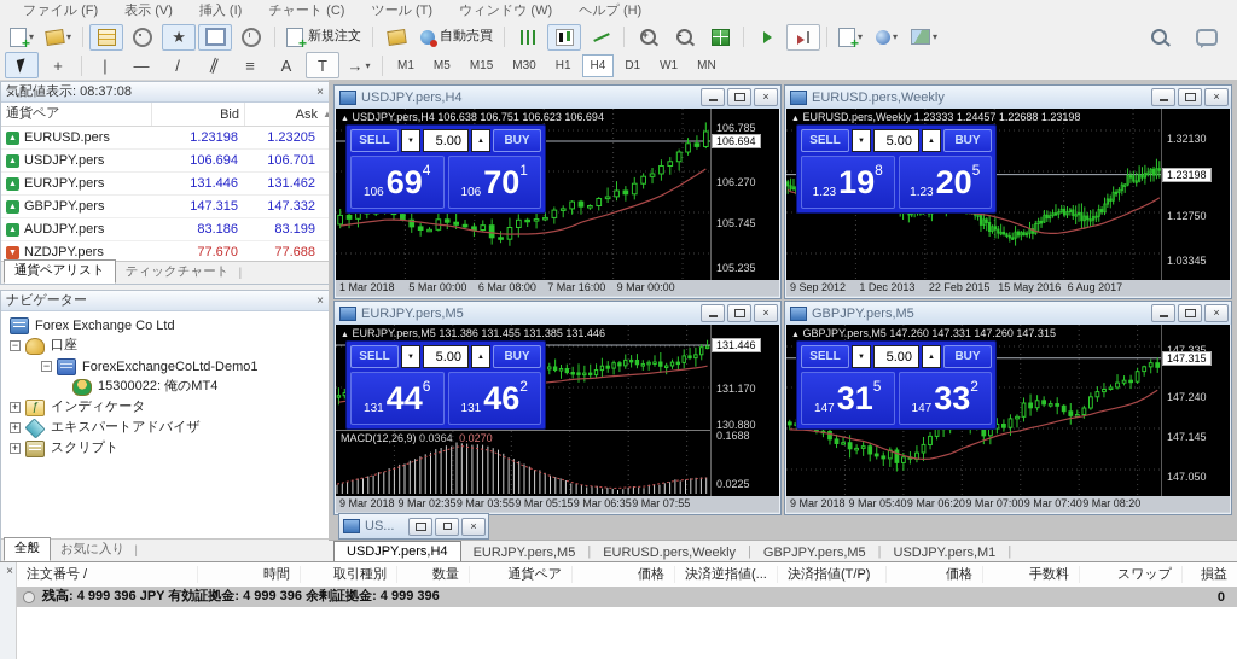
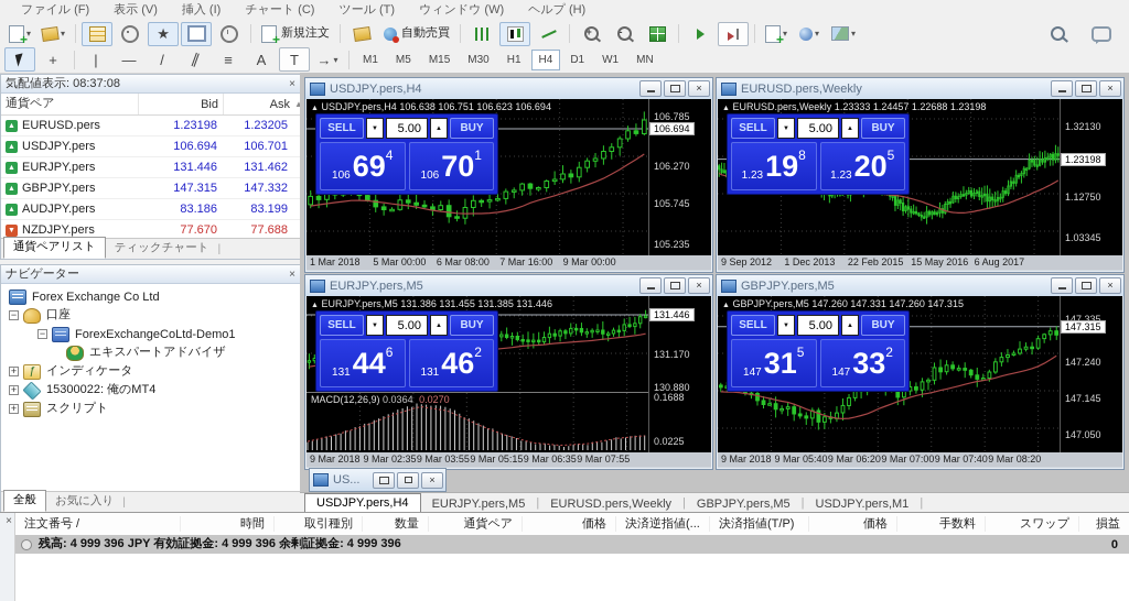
  ファイル (F)
  表示 (V)
  挿入 (I)
  チャート (C)
  ツール (T)
  ウィンドウ (W)
  ヘルプ (H)
  ▾
  ▾
  ★
  新規注文
  自動売買
  +
  -
  ▾
  ▾
  ▾
  +
  |
  —
  /
  ≡
  A
  T
  →
  ▾
  M1
  M5
  M15
  M30
  H1
  H4
  D1
  W1
  MN
  気配値表示: 08:37:08
  ×
  通貨ペア
  Bid
  Ask
  ▲
  EURUSD.pers
  1.23198
  1.23205
  USDJPY.pers
  106.694
  106.701
  EURJPY.pers
  131.446
  131.462
  GBPJPY.pers
  147.315
  147.332
  AUDJPY.pers
  83.186
  83.199
  NZDJPY.pers
  77.670
  77.688
  通貨ペアリスト
  ティックチャート
  |
  ナビゲーター
  ×
  Forex Exchange Co Ltd
  −
  口座
  −
  ForexExchangeCoLtd-Demo1
- 15300022: 俺のMT4
+ エキスパートアドバイザ
  +
  ƒ
  インディケータ
  +
- エキスパートアドバイザ
+ 15300022: 俺のMT4
  +
  スクリプト
  全般
  お気に入り
  |
  USDJPY.pers,H4
  ×
  USDJPY.pers,H4 106.638 106.751 106.623 106.694
  106.785
  106.270
  105.745
  105.235
  106.694
  SELL
  5.00
  BUY
  106
  69
  4
  106
  70
  1
  1 Mar 2018
  5 Mar 00:00
  6 Mar 08:00
  7 Mar 16:00
  9 Mar 00:00
  EURUSD.pers,Weekly
  ×
  EURUSD.pers,Weekly 1.23333 1.24457 1.22688 1.23198
  1.32130
  1.12750
  1.03345
  1.23198
  SELL
  5.00
  BUY
  1.23
  19
  8
  1.23
  20
  5
  9 Sep 2012
  1 Dec 2013
  22 Feb 2015
  15 May 2016
  6 Aug 2017
  EURJPY.pers,M5
  ×
  MACD(12,26,9) 0.0364 0.0270
  EURJPY.pers,M5 131.386 131.455 131.385 131.446
  131.170
  130.880
  0.1688
  0.0225
  131.446
  SELL
  5.00
  BUY
  131
  44
  6
  131
  46
  2
  9 Mar 2018
  9 Mar 02:35
  9 Mar 03:55
  9 Mar 05:15
  9 Mar 06:35
  9 Mar 07:55
  GBPJPY.pers,M5
  ×
  GBPJPY.pers,M5 147.260 147.331 147.260 147.315
  147.335
  147.240
  147.145
  147.050
  147.315
  SELL
  5.00
  BUY
  147
  31
  5
  147
  33
  2
  9 Mar 2018
  9 Mar 05:40
  9 Mar 06:20
  9 Mar 07:00
  9 Mar 07:40
  9 Mar 08:20
  US...
  ×
  USDJPY.pers,H4
  EURJPY.pers,M5
  |
  EURUSD.pers,Weekly
  |
  GBPJPY.pers,M5
  |
  USDJPY.pers,M1
  |
  ×
  注文番号 /
  時間
  取引種別
  数量
  通貨ペア
  価格
  決済逆指値(...
  決済指値(T/P)
  価格
  手数料
  スワップ
  損益
  残高: 4 999 396 JPY 有効証拠金: 4 999 396 余剰証拠金: 4 999 396
  0
